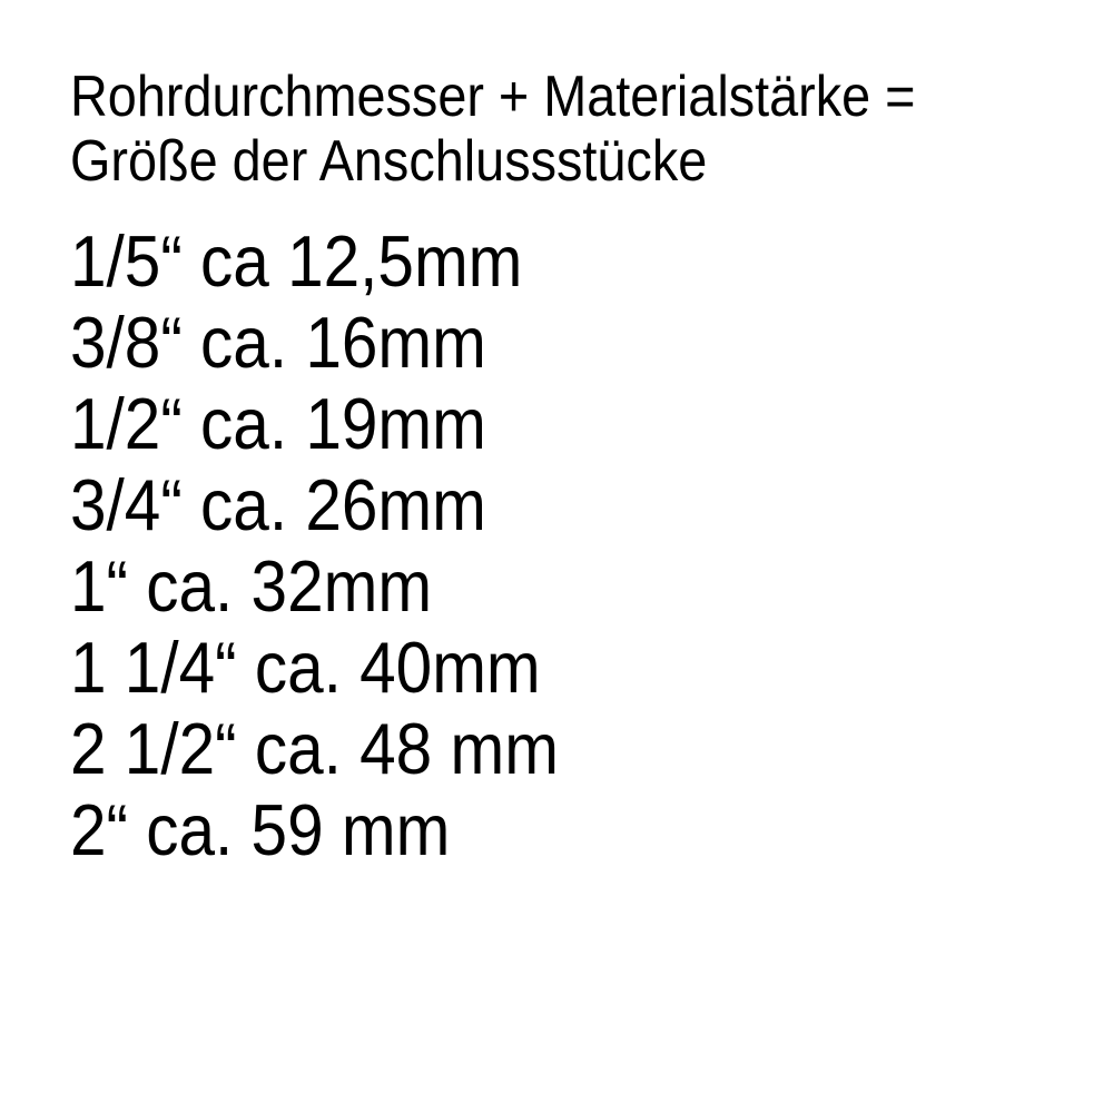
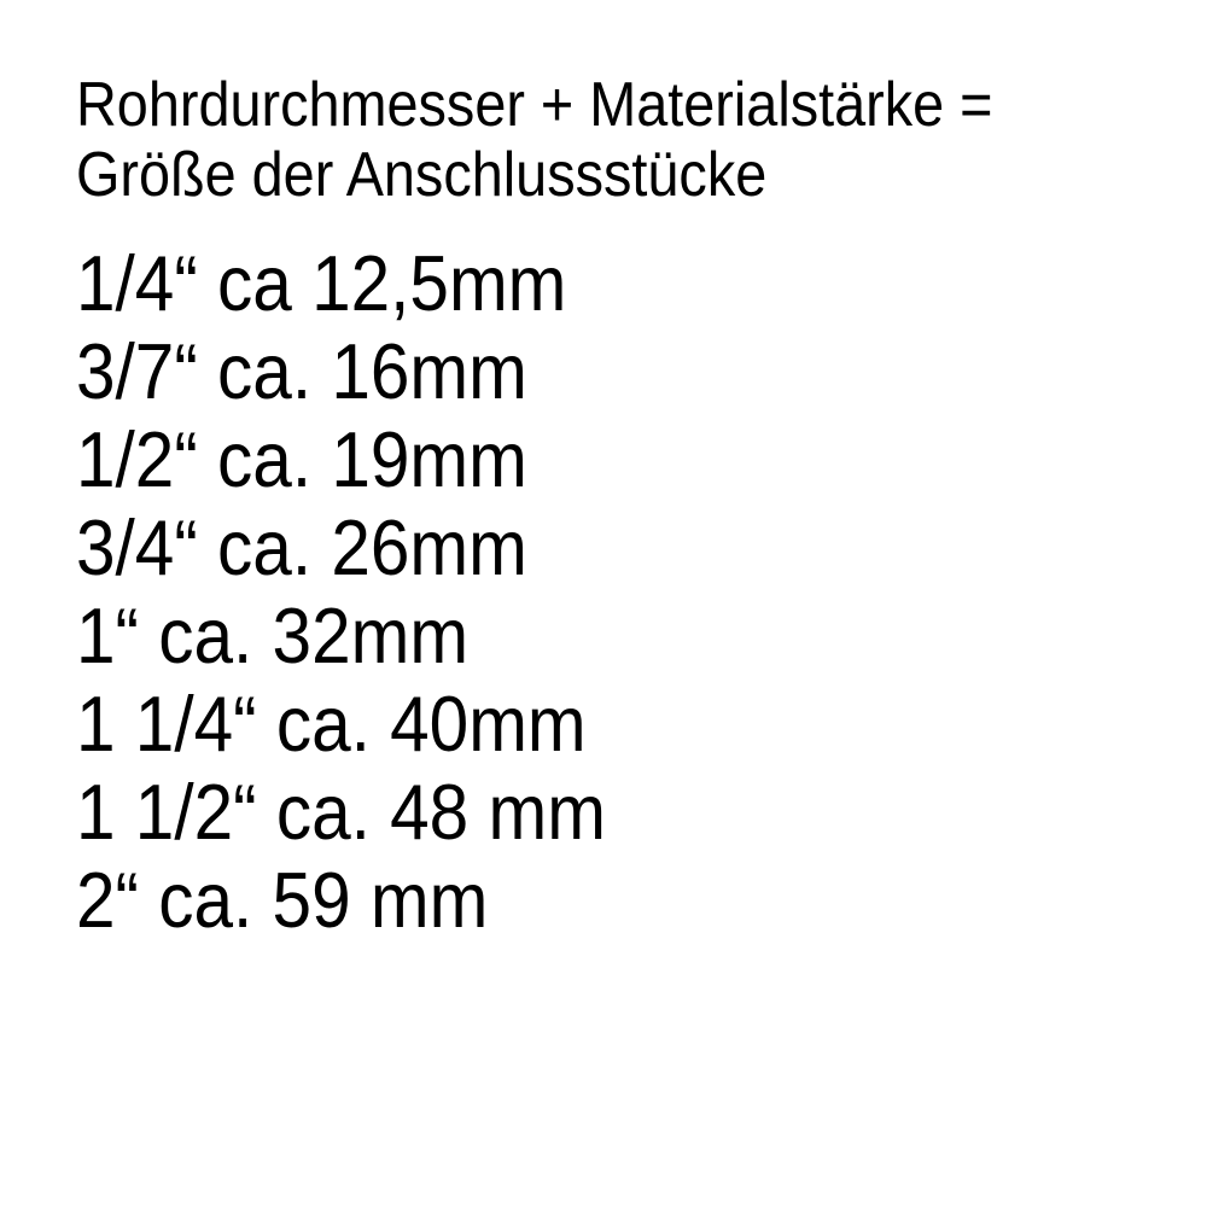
  Rohrdurchmesser + Materialstärke =
  Größe der Anschlussstücke
- 1/5“ ca 12,5mm
+ 1/4“ ca 12,5mm
- 3/8“ ca. 16mm
+ 3/7“ ca. 16mm
  1/2“ ca. 19mm
  3/4“ ca. 26mm
  1“ ca. 32mm
  1 1/4“ ca. 40mm
- 2 1/2“ ca. 48 mm
+ 1 1/2“ ca. 48 mm
  2“ ca. 59 mm
